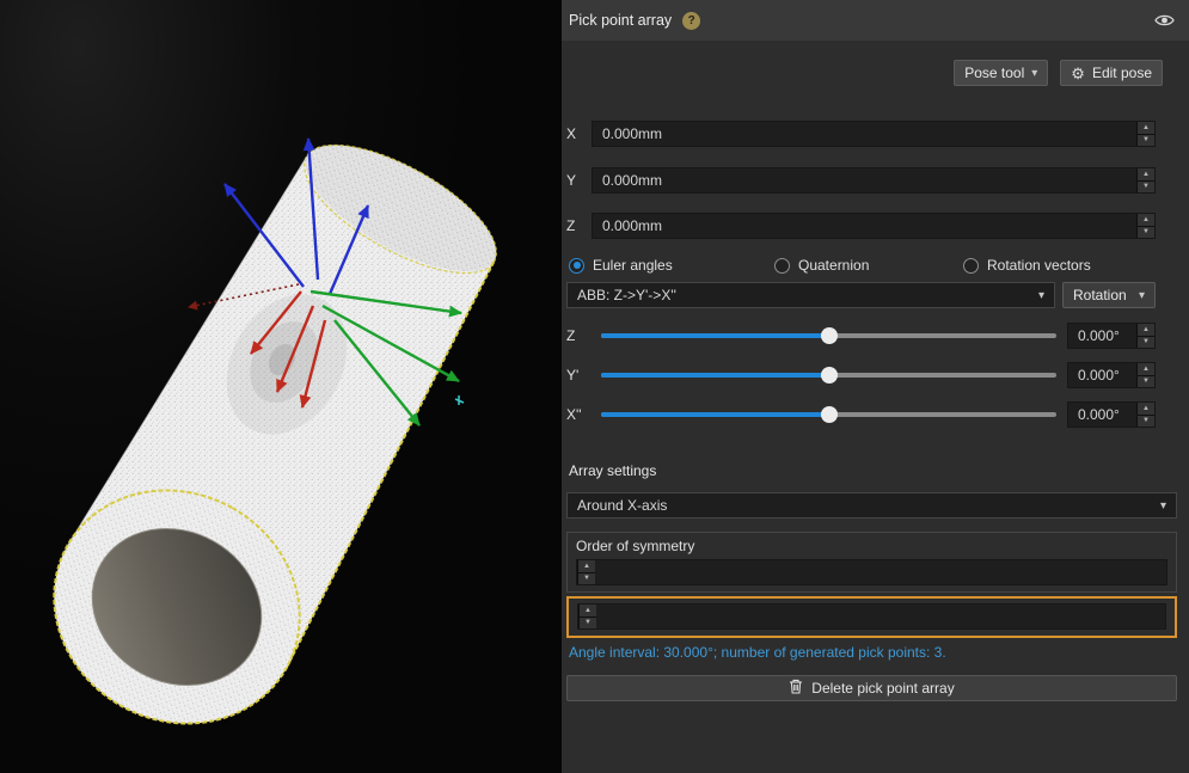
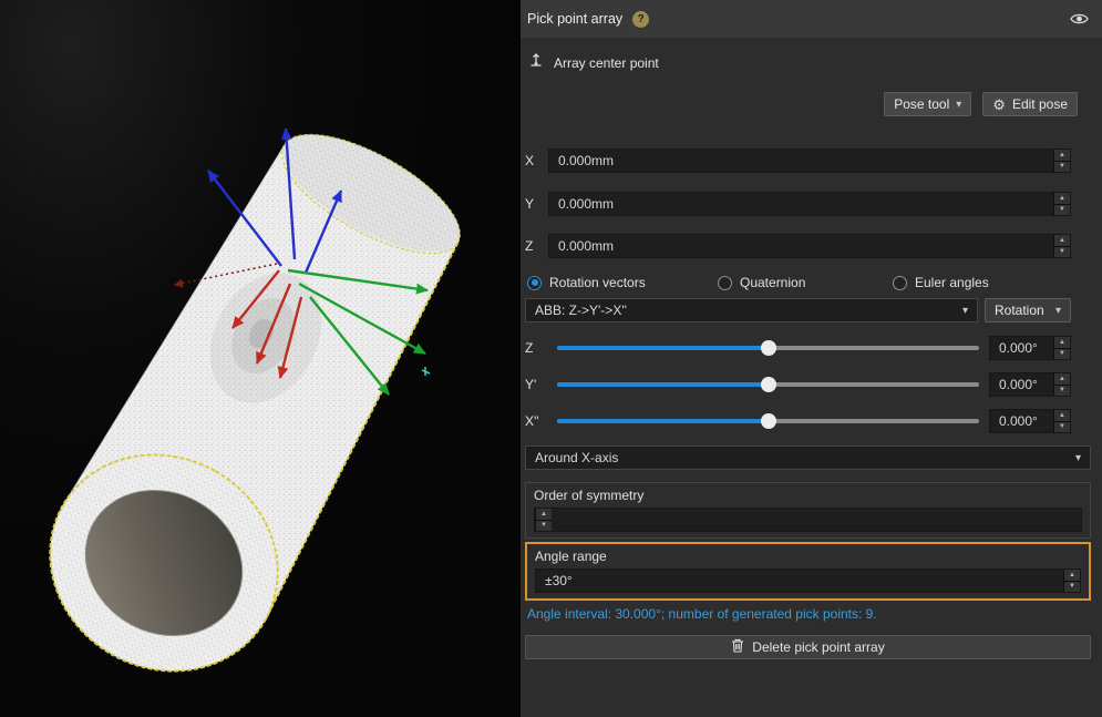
  Pick point array
  ?
+ Array center point
  Pose tool
  ▾
  ⚙
  Edit pose
  X
  0.000mm
  Y
  0.000mm
  Z
  0.000mm
- Euler angles
+ Rotation vectors
  Quaternion
- Rotation vectors
+ Euler angles
  ABB: Z->Y'->X''
  ▾
  Rotation
  ▾
  Z
  0.000°
  Y'
  0.000°
  X''
  0.000°
- Array settings
  Around X-axis
  ▾
  Order of symmetry
+ Angle range
+ ±30°
- Angle interval: 30.000°; number of generated pick points: 3.
+ Angle interval: 30.000°; number of generated pick points: 9.
  Delete pick point array
